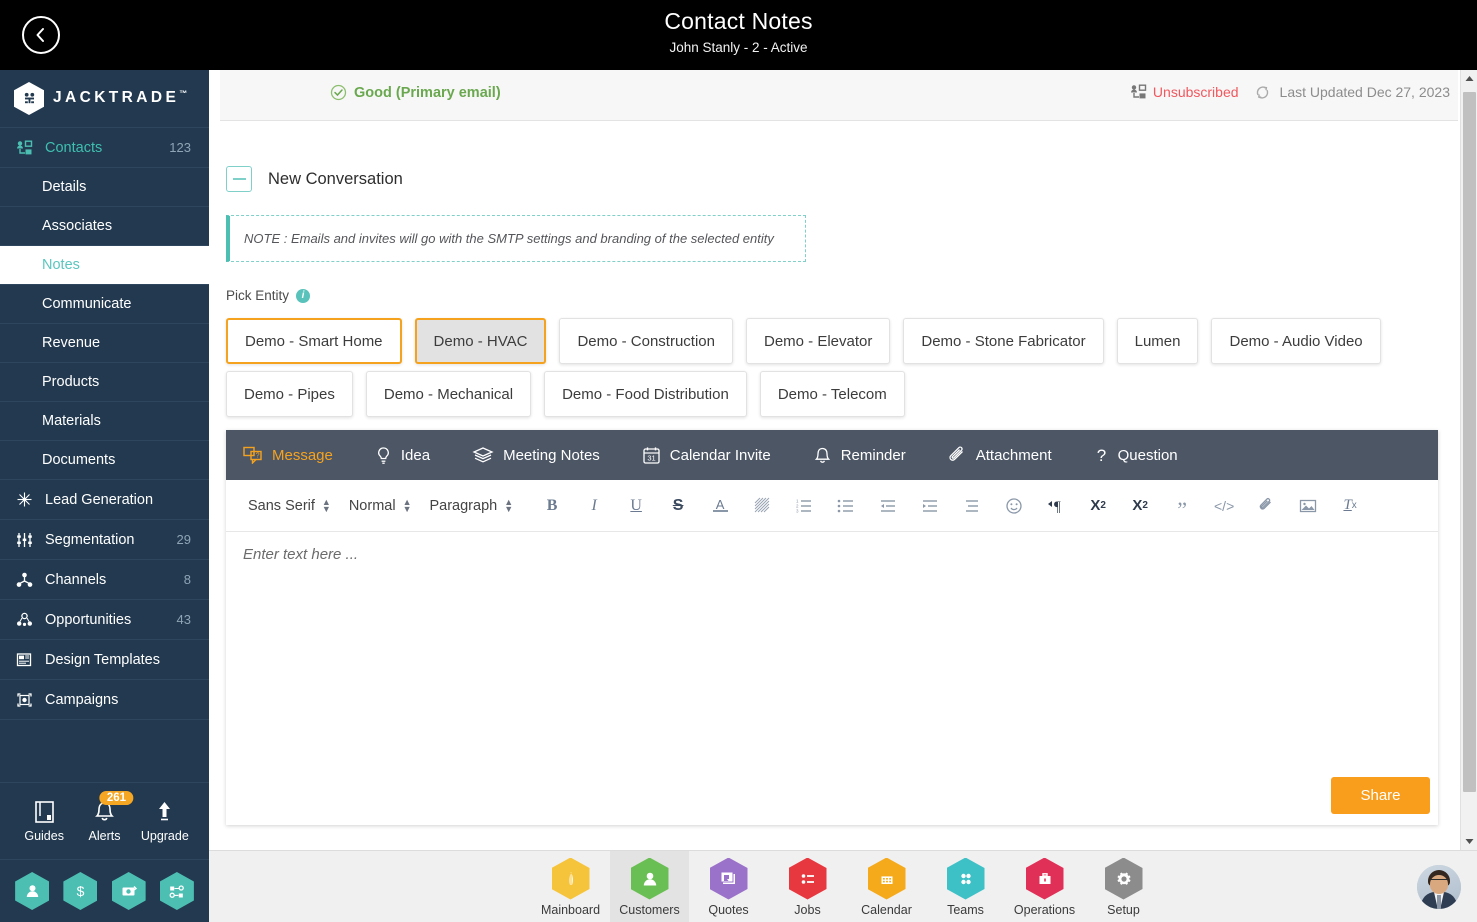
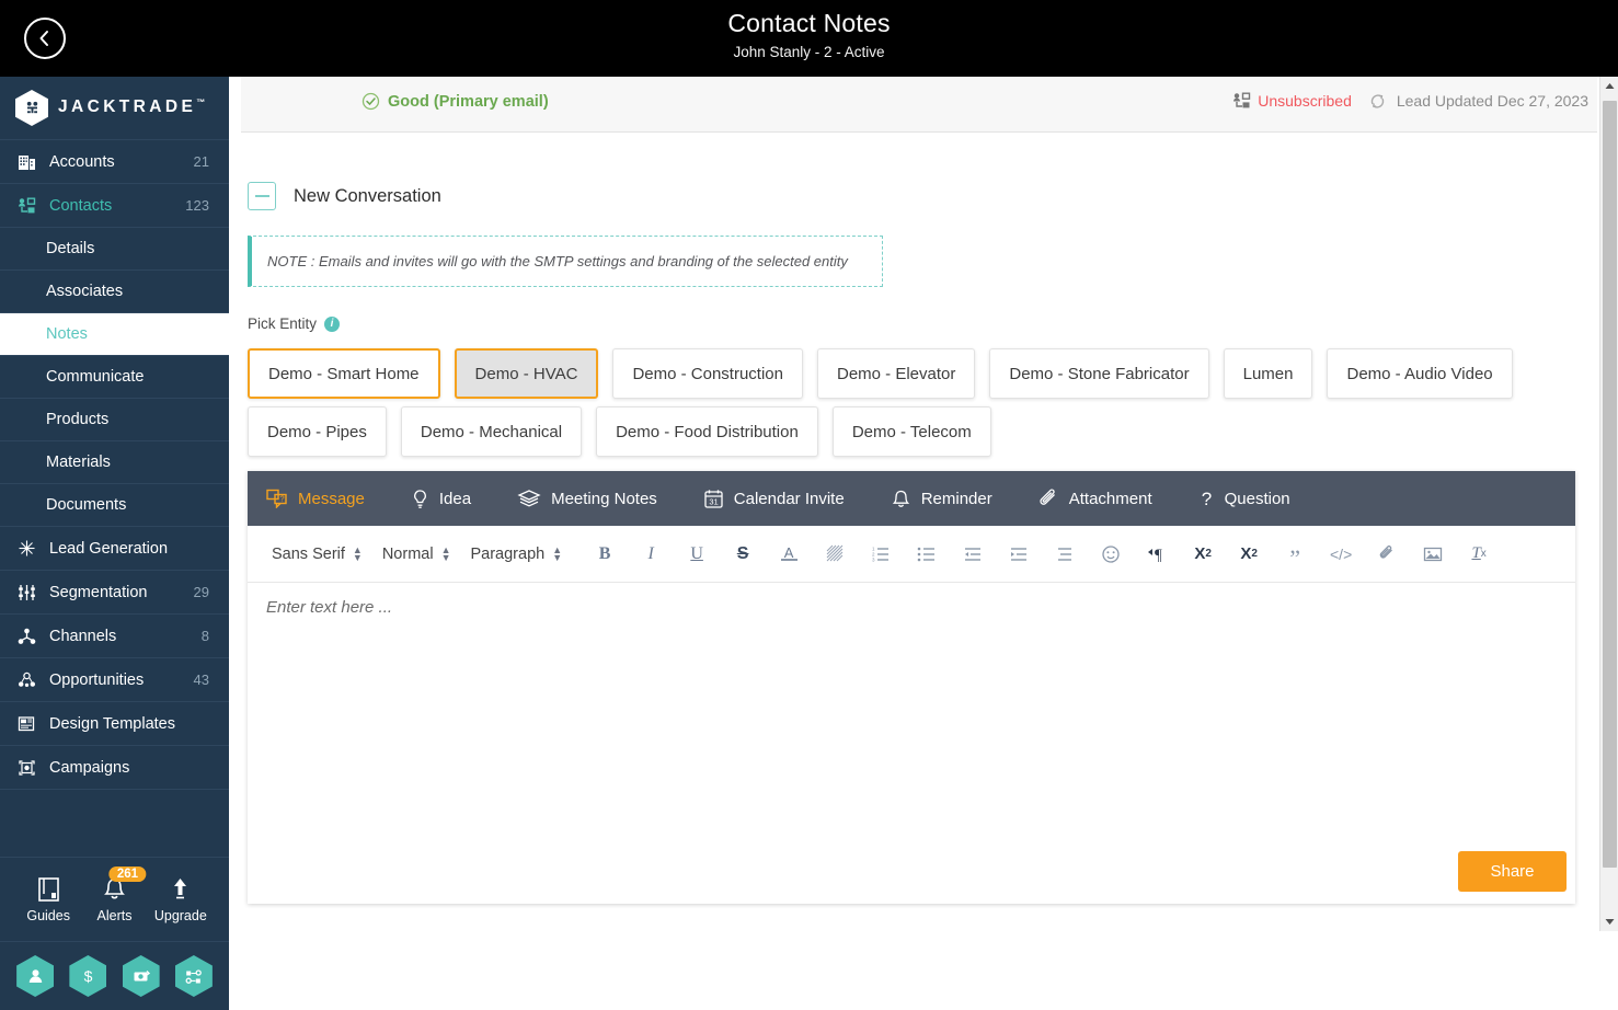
  Contact Notes
  John Stanly - 2 - Active
  JACKTRADE™
+ Accounts
+ 21
  Contacts
  123
  Details
  Associates
  Notes
  Communicate
- Revenue
  Products
  Materials
  Documents
  Lead Generation
  Segmentation
  29
  Channels
  8
  Opportunities
  43
  Design Templates
  Campaigns
  Guides
  261
  Alerts
  Upgrade
  $
  Good (Primary email)
  Unsubscribed
- Last Updated Dec 27, 2023
+ Lead Updated Dec 27, 2023
  New Conversation
  NOTE : Emails and invites will go with the SMTP settings and branding of the selected entity
  Pick Entity
  i
  Demo - Smart Home
  Demo - HVAC
  Demo - Construction
  Demo - Elevator
  Demo - Stone Fabricator
  Lumen
  Demo - Audio Video
  Demo - Pipes
  Demo - Mechanical
  Demo - Food Distribution
  Demo - Telecom
  Message
  Idea
  Meeting Notes
  31
  Calendar Invite
  Reminder
  Attachment
  ?
  Question
  Sans Serif
  ▲
  ▼
  Normal
  ▲
  ▼
  Paragraph
  ▲
  ▼
  B
  I
  U
  S
  A
  ¶
  X
  2
  X
  2
  ”
  </>
  T
  x
  Enter text here ...
  Share
- Mainboard
- Customers
- Quotes
- Jobs
- Calendar
- Teams
- Operations
- Setup
